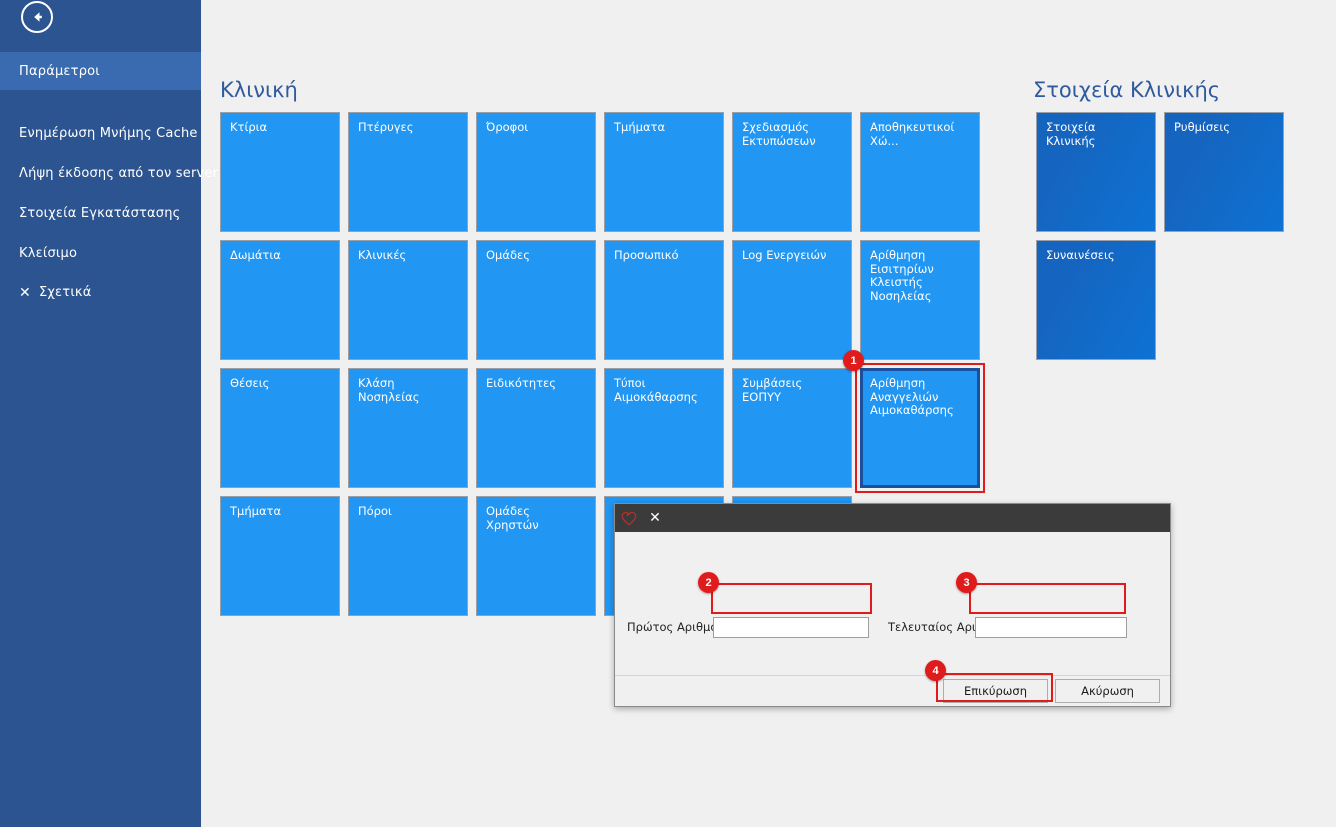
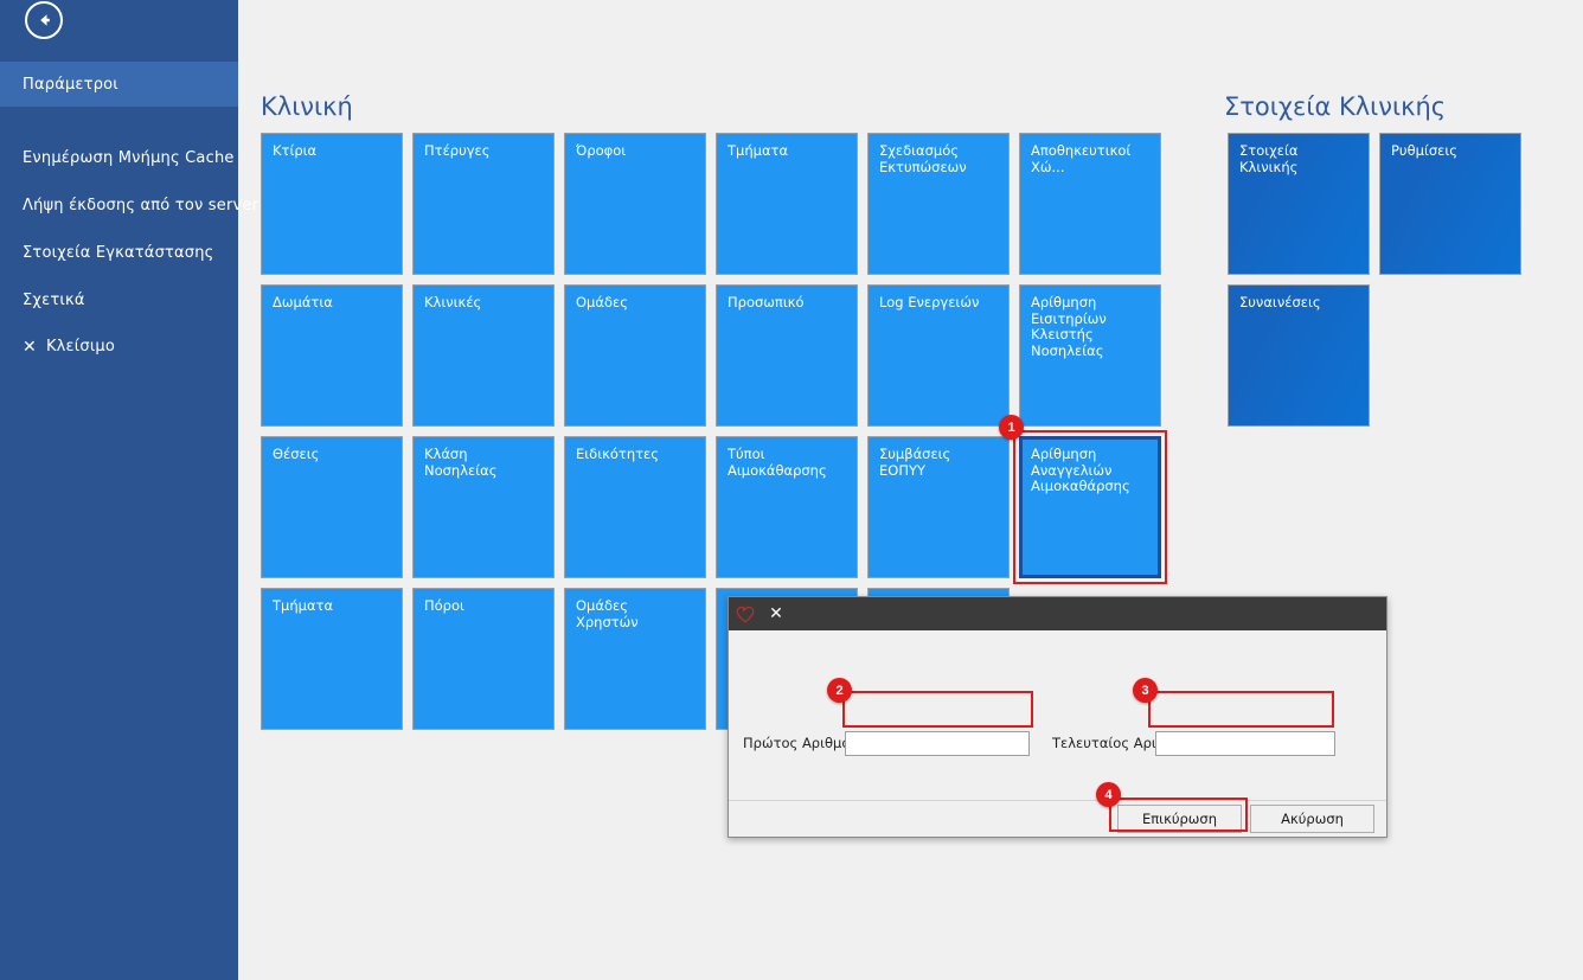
  Παράμετροι
  Ενημέρωση Μνήμης Cache
  Λήψη έκδοσης από τον server
  Στοιχεία Εγκατάστασης
- Κλείσιμο
+ Σχετικά
  ✕
- Σχετικά
+ Κλείσιμο
  Κλινική
  Στοιχεία Κλινικής
  Κτίρια
  Πτέρυγες
  Όροφοι
  Τμήματα
  Σχεδιασμός
  Εκτυπώσεων
  Αποθηκευτικοί Χώ...
  Δωμάτια
  Κλινικές
  Ομάδες
  Προσωπικό
  Log Ενεργειών
  Αρίθμηση
  Εισιτηρίων Κλειστής
  Νοσηλείας
  Θέσεις
  Κλάση Νοσηλείας
  Ειδικότητες
  Τύποι
  Αιμοκάθαρσης
  Συμβάσεις ΕΟΠΥΥ
  Αρίθμηση
  Αναγγελιών
  Αιμοκαθάρσης
  Τμήματα
  Πόροι
  Ομάδες Χρηστών
  Στοιχεία Κλινικής
  Ρυθμίσεις
  Συναινέσεις
  1
  ✕
  Πρώτος Αριθμ
  Τελευταίος Αρι
  Επικύρωση
  Ακύρωση
  2
  3
  4
